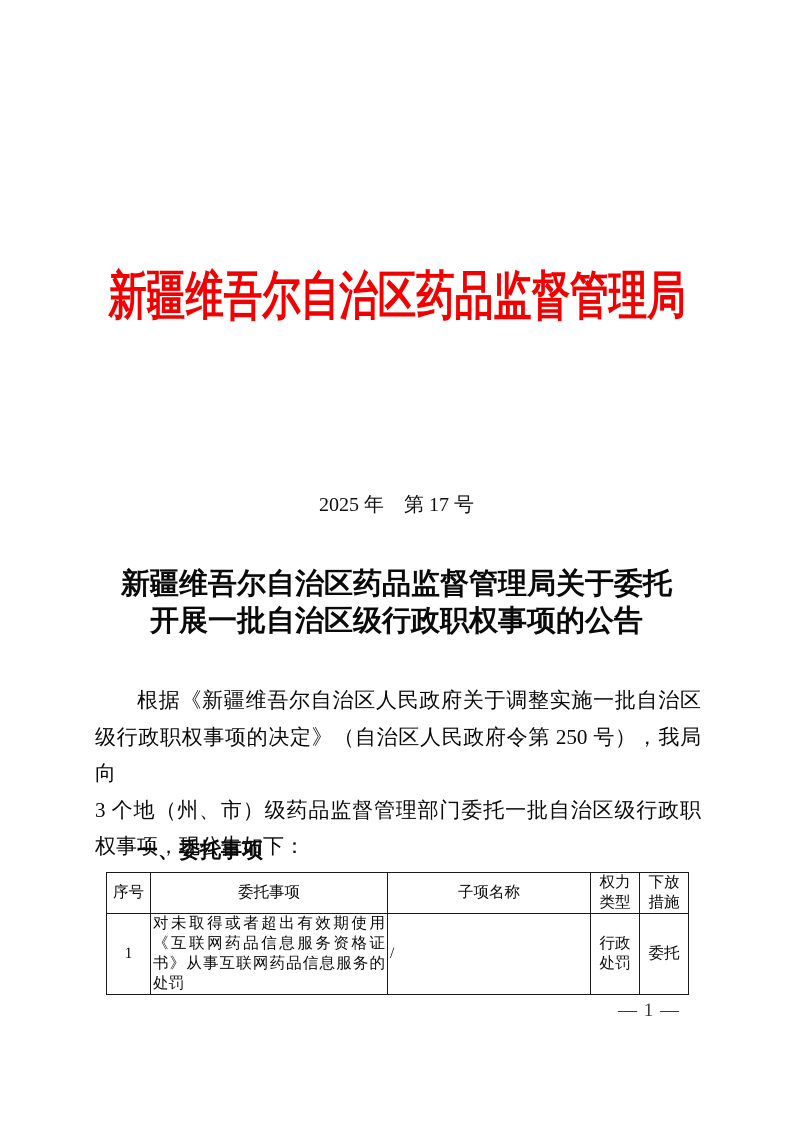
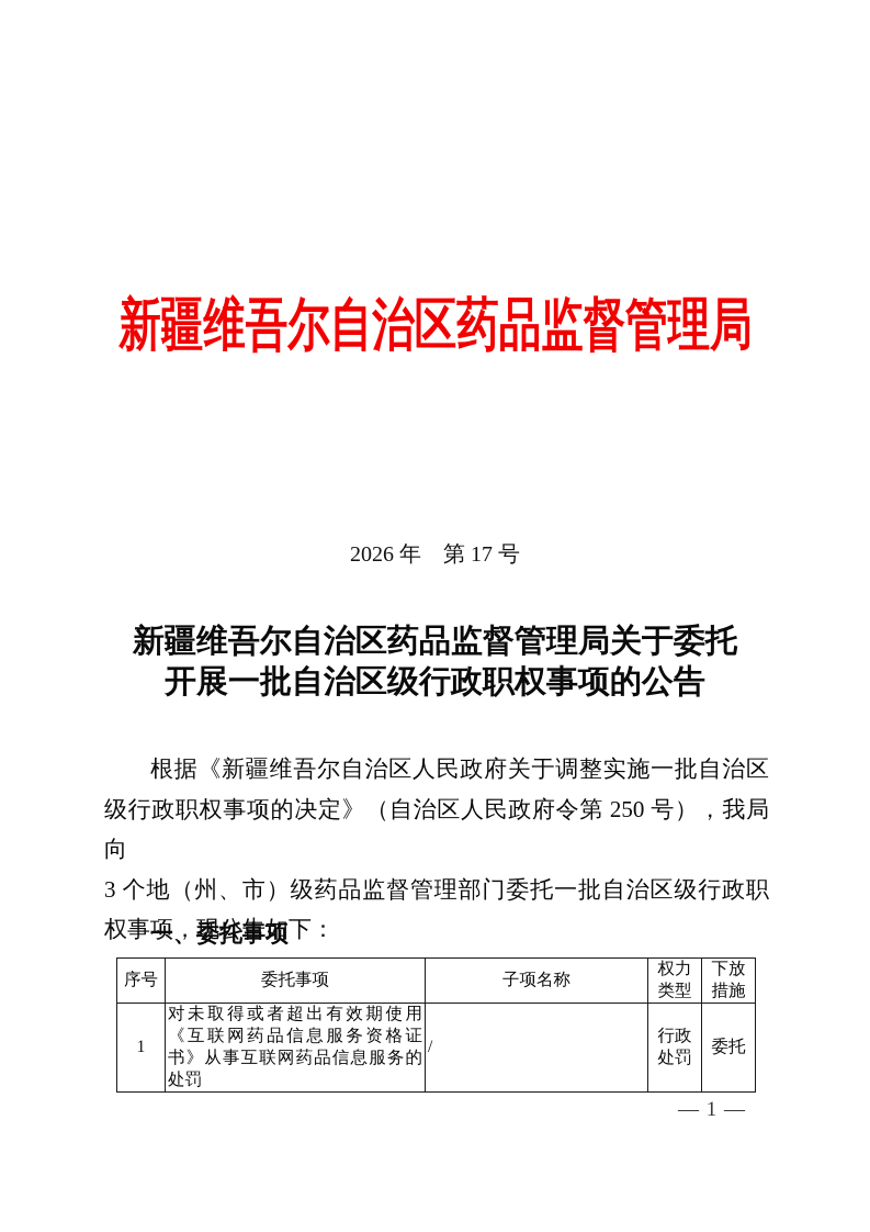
  新疆维吾尔自治区药品监督管理局
- 2025 年 第 17 号
+ 2026 年 第 17 号
  新疆维吾尔自治区药品监督管理局关于委托
  开展一批自治区级行政职权事项的公告
  根据《新疆维吾尔自治区人民政府关于调整实施一批自治区
  级行政职权事项的决定》（自治区人民政府令第 250 号），我局向
  3 个地（州、市）级药品监督管理部门委托一批自治区级行政职
  权事项，现公告如下：
  一、委托事项
  序号	委托事项	子项名称	权力类型	下放措施
  1	对未取得或者超出有效期使用《互联网药品信息服务资格证书》从事互联网药品信息服务的处罚	/	行政处罚	委托
  — 1 —
